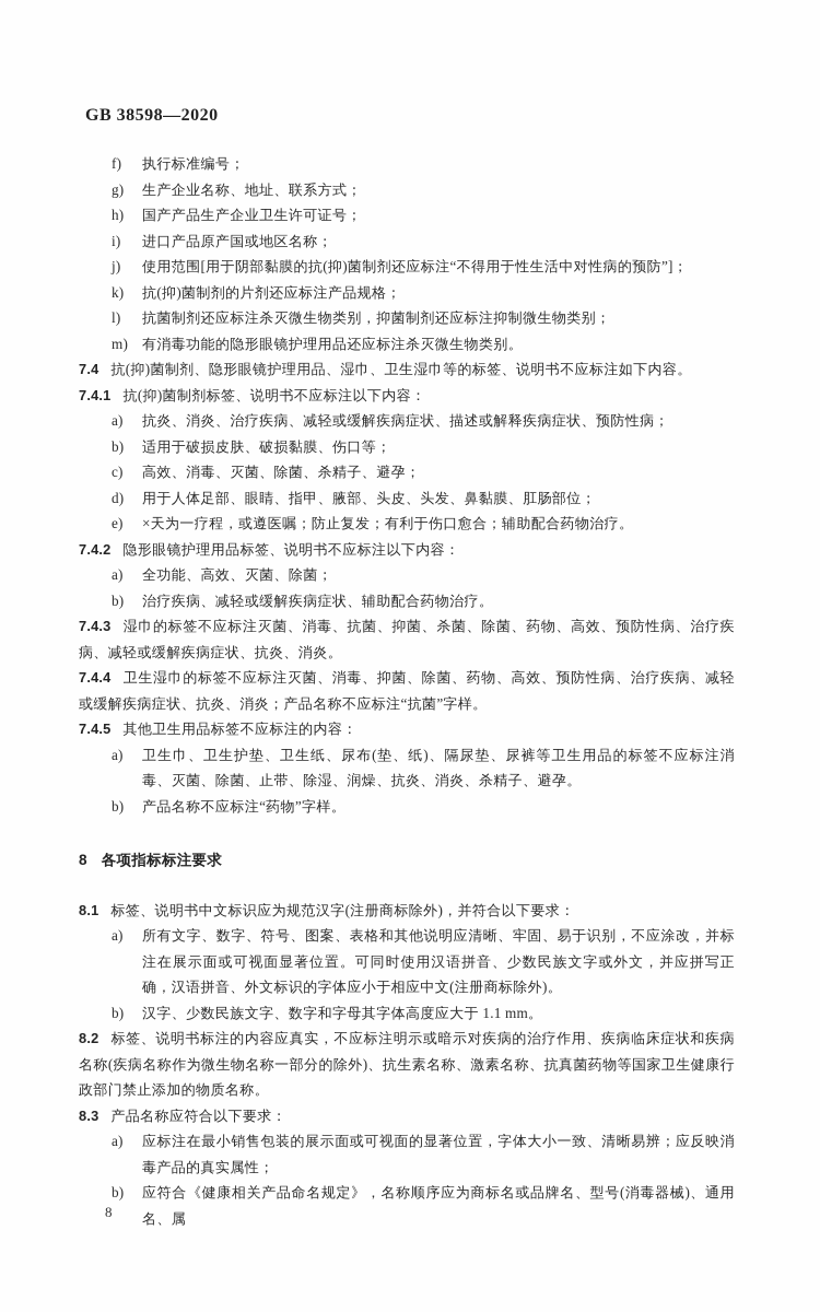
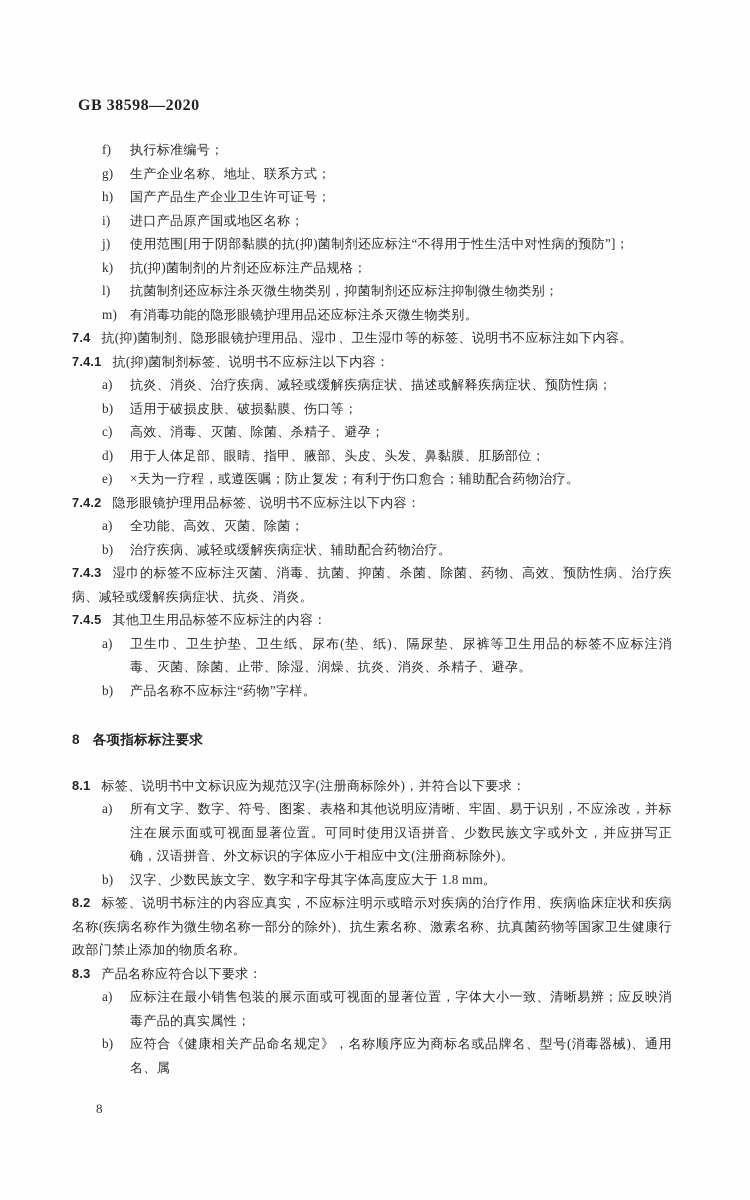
  GB 38598—2020
  f)
  执行标准编号；
  g)
  生产企业名称、地址、联系方式；
  h)
  国产产品生产企业卫生许可证号；
  i)
  进口产品原产国或地区名称；
  j)
  使用范围[用于阴部黏膜的抗(抑)菌制剂还应标注“不得用于性生活中对性病的预防”]；
  k)
  抗(抑)菌制剂的片剂还应标注产品规格；
  l)
  抗菌制剂还应标注杀灭微生物类别，抑菌制剂还应标注抑制微生物类别；
  m)
  有消毒功能的隐形眼镜护理用品还应标注杀灭微生物类别。
  7.4 抗(抑)菌制剂、隐形眼镜护理用品、湿巾、卫生湿巾等的标签、说明书不应标注如下内容。
  7.4.1 抗(抑)菌制剂标签、说明书不应标注以下内容：
  a)
  抗炎、消炎、治疗疾病、减轻或缓解疾病症状、描述或解释疾病症状、预防性病；
  b)
  适用于破损皮肤、破损黏膜、伤口等；
  c)
  高效、消毒、灭菌、除菌、杀精子、避孕；
  d)
  用于人体足部、眼睛、指甲、腋部、头皮、头发、鼻黏膜、肛肠部位；
  e)
  ×天为一疗程，或遵医嘱；防止复发；有利于伤口愈合；辅助配合药物治疗。
  7.4.2 隐形眼镜护理用品标签、说明书不应标注以下内容：
  a)
  全功能、高效、灭菌、除菌；
  b)
  治疗疾病、减轻或缓解疾病症状、辅助配合药物治疗。
  7.4.3 湿巾的标签不应标注灭菌、消毒、抗菌、抑菌、杀菌、除菌、药物、高效、预防性病、治疗疾病、减轻或缓解疾病症状、抗炎、消炎。
- 7.4.4 卫生湿巾的标签不应标注灭菌、消毒、抑菌、除菌、药物、高效、预防性病、治疗疾病、减轻或缓解疾病症状、抗炎、消炎；产品名称不应标注“抗菌”字样。
  7.4.5 其他卫生用品标签不应标注的内容：
  a)
  卫生巾、卫生护垫、卫生纸、尿布(垫、纸)、隔尿垫、尿裤等卫生用品的标签不应标注消毒、灭菌、除菌、止带、除湿、润燥、抗炎、消炎、杀精子、避孕。
  b)
  产品名称不应标注“药物”字样。
  8 各项指标标注要求
  8.1 标签、说明书中文标识应为规范汉字(注册商标除外)，并符合以下要求：
  a)
  所有文字、数字、符号、图案、表格和其他说明应清晰、牢固、易于识别，不应涂改，并标注在展示面或可视面显著位置。可同时使用汉语拼音、少数民族文字或外文，并应拼写正确，汉语拼音、外文标识的字体应小于相应中文(注册商标除外)。
  b)
- 汉字、少数民族文字、数字和字母其字体高度应大于 1.1 mm。
+ 汉字、少数民族文字、数字和字母其字体高度应大于 1.8 mm。
  8.2 标签、说明书标注的内容应真实，不应标注明示或暗示对疾病的治疗作用、疾病临床症状和疾病名称(疾病名称作为微生物名称一部分的除外)、抗生素名称、激素名称、抗真菌药物等国家卫生健康行政部门禁止添加的物质名称。
  8.3 产品名称应符合以下要求：
  a)
  应标注在最小销售包装的展示面或可视面的显著位置，字体大小一致、清晰易辨；应反映消毒产品的真实属性；
  b)
  应符合《健康相关产品命名规定》，名称顺序应为商标名或品牌名、型号(消毒器械)、通用名、属
  8
